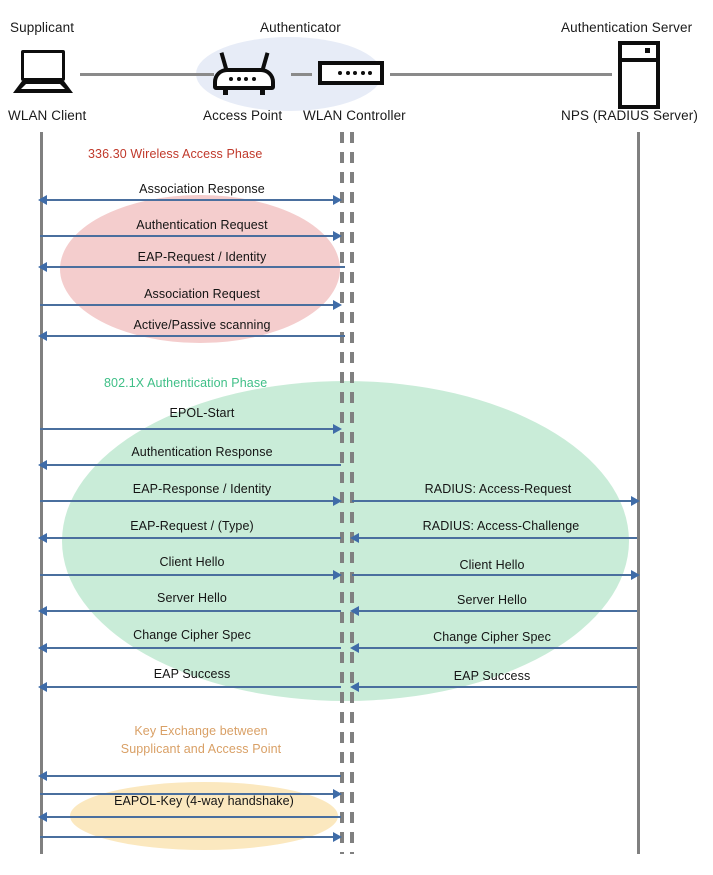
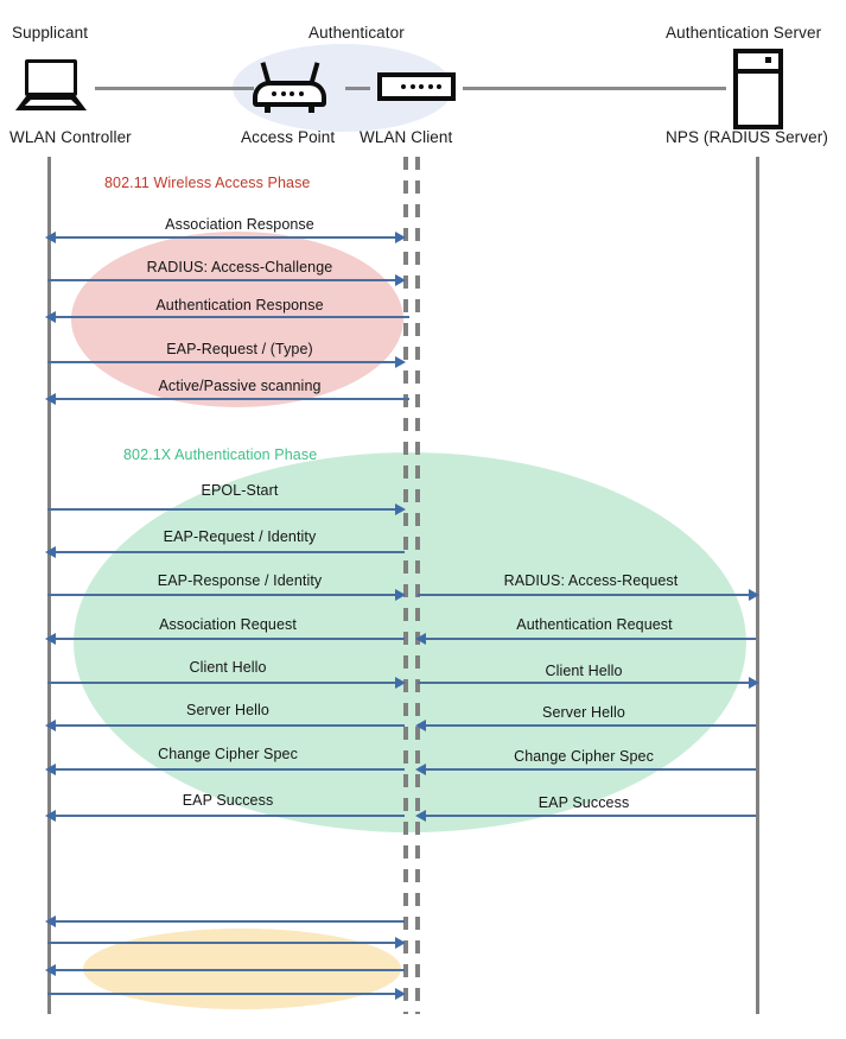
  Supplicant
  Authenticator
  Authentication Server
- WLAN Client
+ WLAN Controller
  Access Point
- WLAN Controller
+ WLAN Client
  NPS (RADIUS Server)
- 336.30 Wireless Access Phase
+ 802.11 Wireless Access Phase
  Association Response
- Authentication Request
+ RADIUS: Access-Challenge
- EAP-Request / Identity
+ Authentication Response
- Association Request
+ EAP-Request / (Type)
  Active/Passive scanning
  802.1X Authentication Phase
  EPOL-Start
- Authentication Response
+ EAP-Request / Identity
  EAP-Response / Identity
  RADIUS: Access-Request
- EAP-Request / (Type)
+ Association Request
- RADIUS: Access-Challenge
+ Authentication Request
  Client Hello
  Client Hello
  Server Hello
  Server Hello
  Change Cipher Spec
  Change Cipher Spec
  EAP Success
  EAP Success
- Key Exchange between
- Supplicant and Access Point
- EAPOL-Key (4-way handshake)
